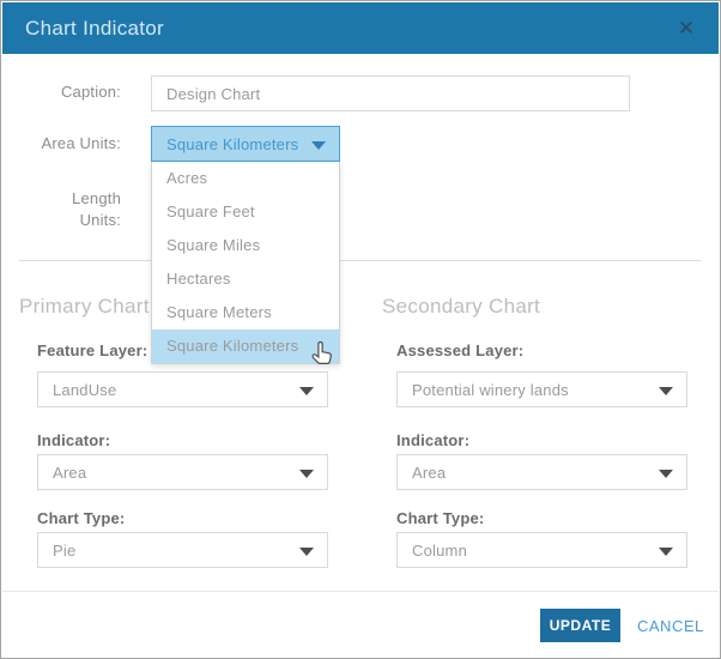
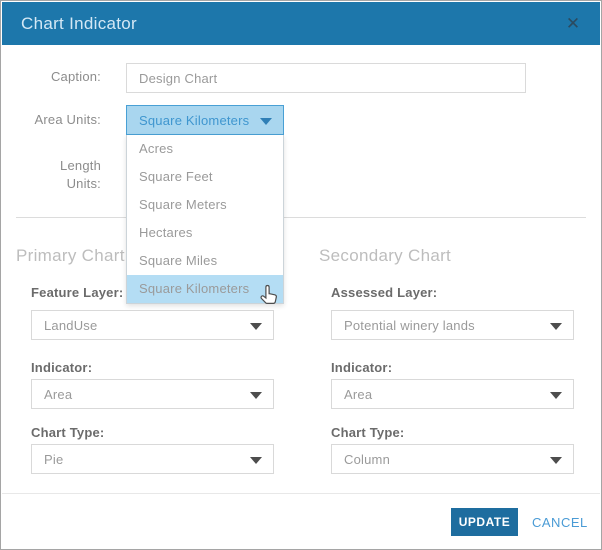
  Chart Indicator
  ✕
  Caption:
  Design Chart
  Area Units:
  Square Kilometers
  Length
  Units:
  Acres
  Square Feet
- Square Miles
+ Square Meters
  Hectares
- Square Meters
+ Square Miles
  Square Kilometers
  Primary Chart
  Secondary Chart
  Feature Layer:
  LandUse
  Indicator:
  Area
  Chart Type:
  Pie
  Assessed Layer:
  Potential winery lands
  Indicator:
  Area
  Chart Type:
  Column
  UPDATE
  CANCEL
